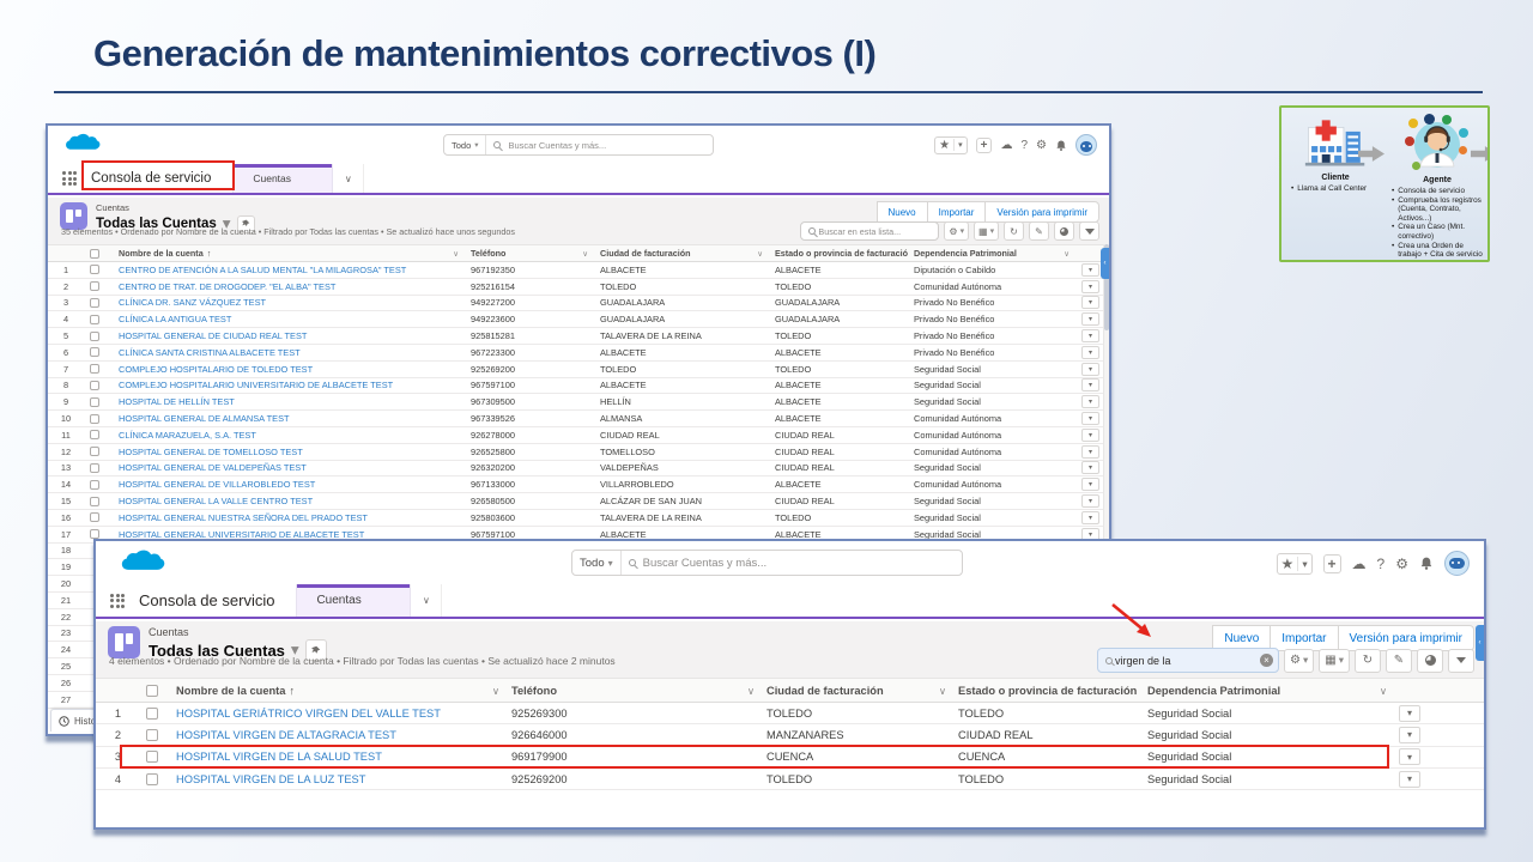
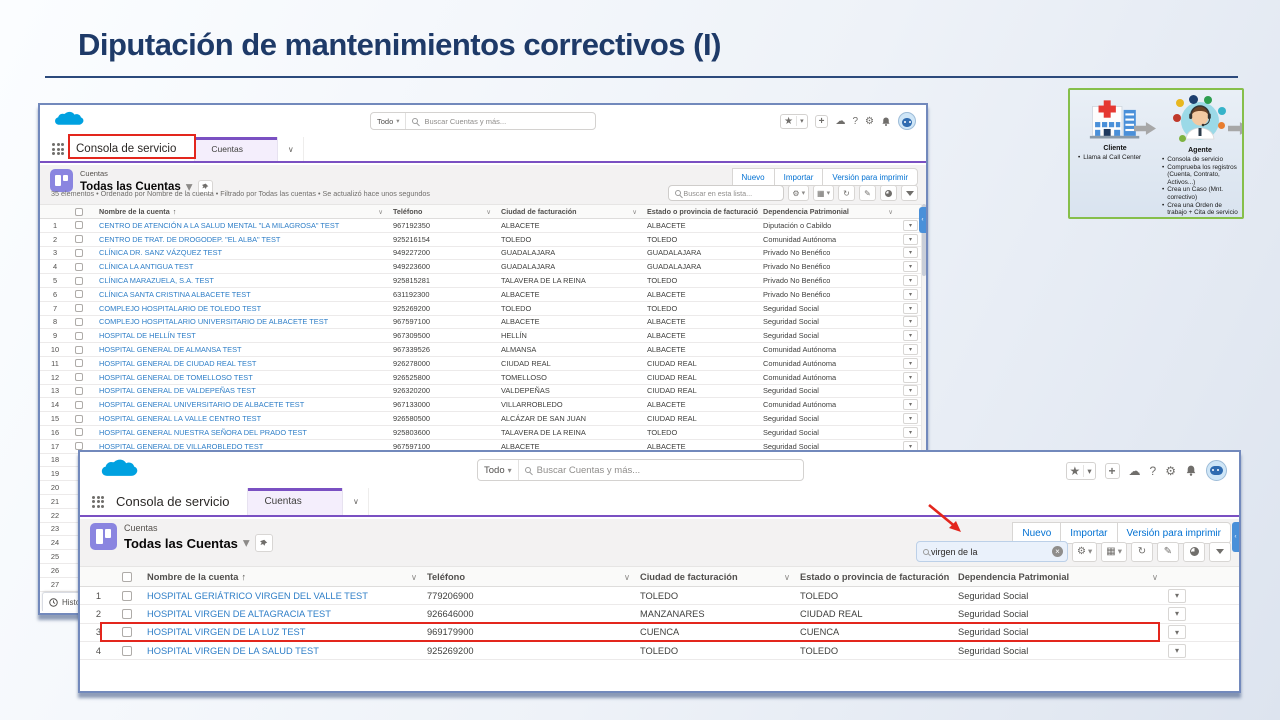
- Generación de mantenimientos correctivos (I)
+ Diputación de mantenimientos correctivos (I)
  Todo
  Buscar Cuentas y más...
  ★
  +
  ☁
  ?
  ⚙
  Consola de servicio
  Cuentas
  ∨
  Cuentas
  Todas las Cuentas
  ▾
  Nuevo
  Importar
  Versión para imprimir
  35 elementos • Ordenado por Nombre de la cuenta • Filtrado por Todas las cuentas • Se actualizó hace unos segundos
  Buscar en esta lista...
  ⚙
  ▦
  ↻
  ✎
  Nombre de la cuenta
  ↑
  Teléfono
  Ciudad de facturación
  Estado o provincia de facturació
  Dependencia Patrimonial
  1
  CENTRO DE ATENCIÓN A LA SALUD MENTAL "LA MILAGROSA" TEST
  967192350
  ALBACETE
  ALBACETE
  Diputación o Cabildo
  2
  CENTRO DE TRAT. DE DROGODEP. "EL ALBA" TEST
  925216154
  TOLEDO
  TOLEDO
  Comunidad Autónoma
  3
  CLÍNICA DR. SANZ VÁZQUEZ TEST
  949227200
  GUADALAJARA
  GUADALAJARA
  Privado No Benéfico
  4
  CLÍNICA LA ANTIGUA TEST
  949223600
  GUADALAJARA
  GUADALAJARA
  Privado No Benéfico
  5
- HOSPITAL GENERAL DE CIUDAD REAL TEST
+ CLÍNICA MARAZUELA, S.A. TEST
  925815281
  TALAVERA DE LA REINA
  TOLEDO
  Privado No Benéfico
  6
  CLÍNICA SANTA CRISTINA ALBACETE TEST
- 967223300
+ 631192300
  ALBACETE
  ALBACETE
  Privado No Benéfico
  7
  COMPLEJO HOSPITALARIO DE TOLEDO TEST
  925269200
  TOLEDO
  TOLEDO
  Seguridad Social
  8
  COMPLEJO HOSPITALARIO UNIVERSITARIO DE ALBACETE TEST
  967597100
  ALBACETE
  ALBACETE
  Seguridad Social
  9
  HOSPITAL DE HELLÍN TEST
  967309500
  HELLÍN
  ALBACETE
  Seguridad Social
  10
  HOSPITAL GENERAL DE ALMANSA TEST
  967339526
  ALMANSA
  ALBACETE
  Comunidad Autónoma
  11
- CLÍNICA MARAZUELA, S.A. TEST
+ HOSPITAL GENERAL DE CIUDAD REAL TEST
  926278000
  CIUDAD REAL
  CIUDAD REAL
  Comunidad Autónoma
  12
  HOSPITAL GENERAL DE TOMELLOSO TEST
  926525800
  TOMELLOSO
  CIUDAD REAL
  Comunidad Autónoma
  13
  HOSPITAL GENERAL DE VALDEPEÑAS TEST
  926320200
  VALDEPEÑAS
  CIUDAD REAL
  Seguridad Social
  14
- HOSPITAL GENERAL DE VILLAROBLEDO TEST
+ HOSPITAL GENERAL UNIVERSITARIO DE ALBACETE TEST
  967133000
  VILLARROBLEDO
  ALBACETE
  Comunidad Autónoma
  15
  HOSPITAL GENERAL LA VALLE CENTRO TEST
  926580500
  ALCÁZAR DE SAN JUAN
  CIUDAD REAL
  Seguridad Social
  16
  HOSPITAL GENERAL NUESTRA SEÑORA DEL PRADO TEST
  925803600
  TALAVERA DE LA REINA
  TOLEDO
  Seguridad Social
  17
- HOSPITAL GENERAL UNIVERSITARIO DE ALBACETE TEST
+ HOSPITAL GENERAL DE VILLAROBLEDO TEST
  967597100
  ALBACETE
  ALBACETE
  Seguridad Social
  18
  19
  20
  21
  22
  23
  24
  25
  26
  27
  Hist
  Todo
  ▾
  Buscar Cuentas y más...
  ★
  ▾
  +
  ☁
  ?
  ⚙
  Consola de servicio
  Cuentas
  ∨
  Cuentas
  Todas las Cuentas
  ▾
  Nuevo
  Importar
  Versión para imprimir
- 4 elementos • Ordenado por Nombre de la cuenta • Filtrado por Todas las cuentas • Se actualizó hace 2 minutos
  virgen de la
  ×
  ⚙
  ▾
  ▦
  ▾
  ↻
  ✎
  Nombre de la cuenta
  ↑
  ∨
  Teléfono
  ∨
  Ciudad de facturación
  ∨
  Estado o provincia de facturación
  Dependencia Patrimonial
  ∨
  1
  HOSPITAL GERIÁTRICO VIRGEN DEL VALLE TEST
- 925269300
+ 779206900
  TOLEDO
  TOLEDO
  Seguridad Social
  ▾
  2
  HOSPITAL VIRGEN DE ALTAGRACIA TEST
  926646000
  MANZANARES
  CIUDAD REAL
  Seguridad Social
  ▾
  3
- HOSPITAL VIRGEN DE LA SALUD TEST
+ HOSPITAL VIRGEN DE LA LUZ TEST
  969179900
  CUENCA
  CUENCA
  Seguridad Social
  ▾
  4
- HOSPITAL VIRGEN DE LA LUZ TEST
+ HOSPITAL VIRGEN DE LA SALUD TEST
  925269200
  TOLEDO
  TOLEDO
  Seguridad Social
  ▾
